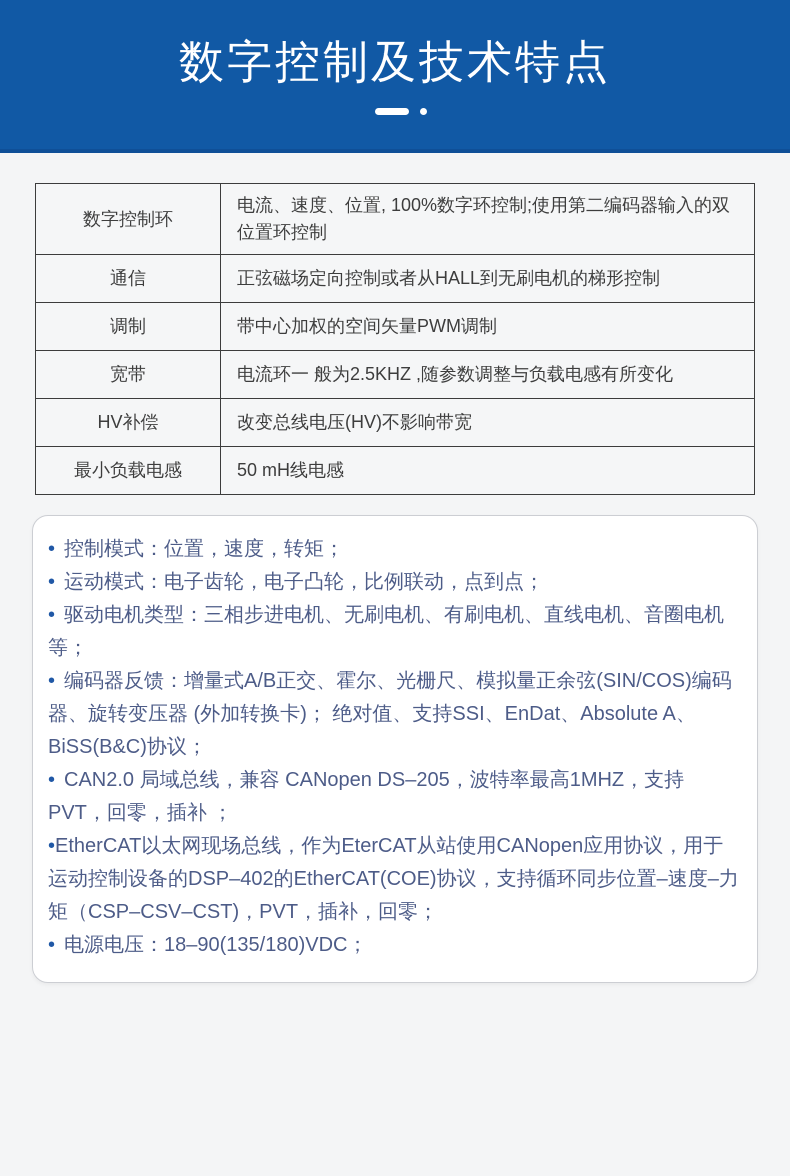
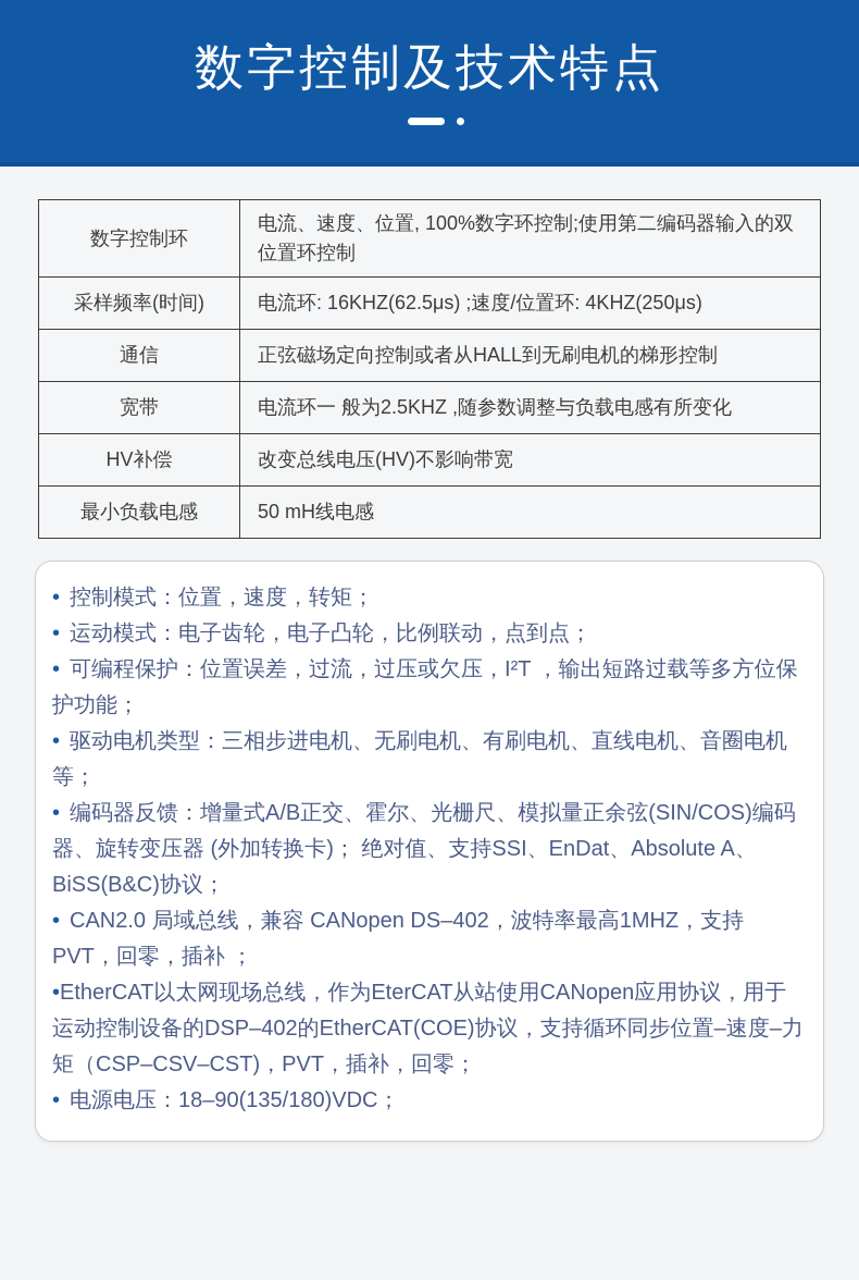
  数字控制及技术特点
  数字控制环
  电流、速度、位置, 100%数字环控制;使用第二编码器输入的双位置环控制
+ 采样频率(时间)
+ 电流环: 16KHZ(62.5μs) ;速度/位置环: 4KHZ(250μs)
  通信
  正弦磁场定向控制或者从HALL到无刷电机的梯形控制
- 调制
- 带中心加权的空间矢量PWM调制
  宽带
  电流环一 般为2.5KHZ ,随参数调整与负载电感有所变化
  HV补偿
  改变总线电压(HV)不影响带宽
  最小负载电感
  50 mH线电感
  • 控制模式：位置，速度，转矩；
  • 运动模式：电子齿轮，电子凸轮，比例联动，点到点；
+ • 可编程保护：位置误差，过流，过压或欠压，I²T ，输出短路过载等多方位保护功能；
  • 驱动电机类型：三相步进电机、无刷电机、有刷电机、直线电机、音圈电机等；
  • 编码器反馈：增量式A/B正交、霍尔、光栅尺、模拟量正余弦(SIN/COS)编码器、旋转变压器 (外加转换卡)； 绝对值、支持SSI、EnDat、Absolute A、BiSS(B&C)协议；
- • CAN2.0 局域总线，兼容 CANopen DS–205，波特率最高1MHZ，支持PVT，回零，插补 ；
+ • CAN2.0 局域总线，兼容 CANopen DS–402，波特率最高1MHZ，支持PVT，回零，插补 ；
  •EtherCAT以太网现场总线，作为EterCAT从站使用CANopen应用协议，用于运动控制设备的DSP–402的EtherCAT(COE)协议，支持循环同步位置–速度–力矩（CSP–CSV–CST)，PVT，插补，回零；
  • 电源电压：18–90(135/180)VDC；
